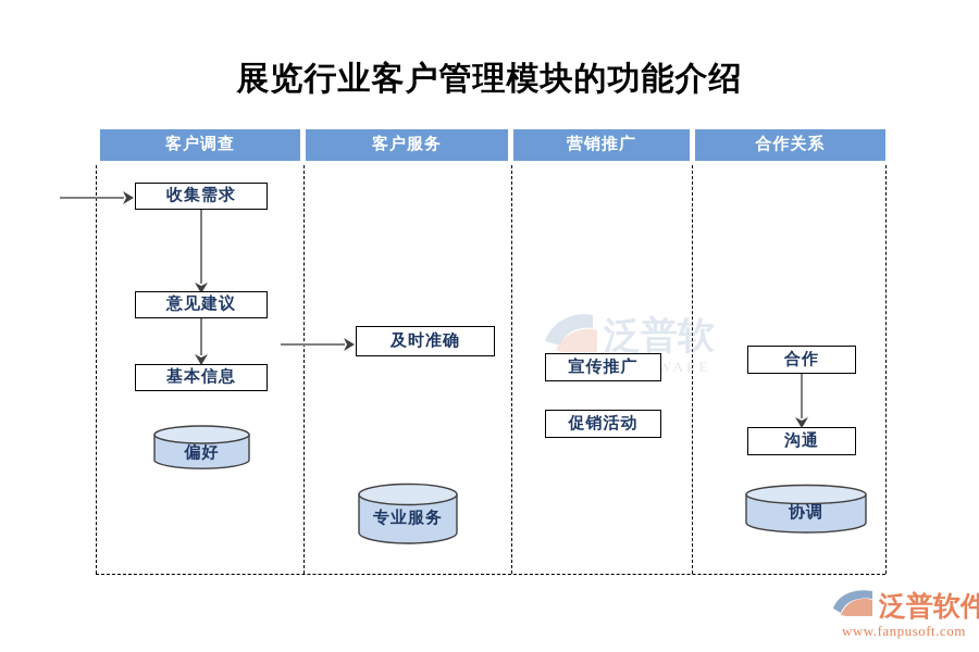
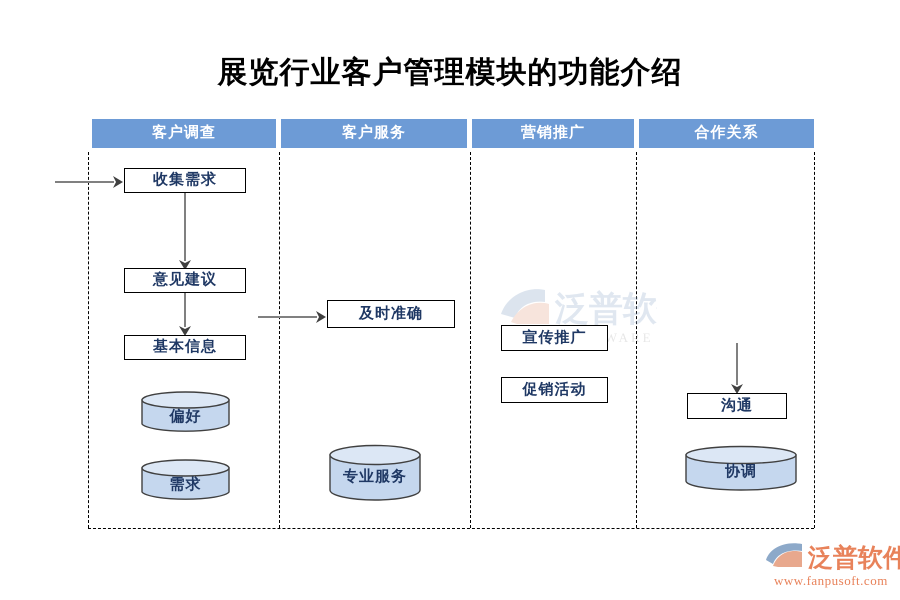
  展览行业客户管理模块的功能介绍
  客户调查
  客户服务
  营销推广
  合作关系
  泛普软
  收集需求
  意见建议
  基本信息
  偏好
+ 需求
  及时准确
  专业服务
  宣传推广
  促销活动
- 合作
  沟通
  协调
  泛普软件
  www.fanpusoft.com
